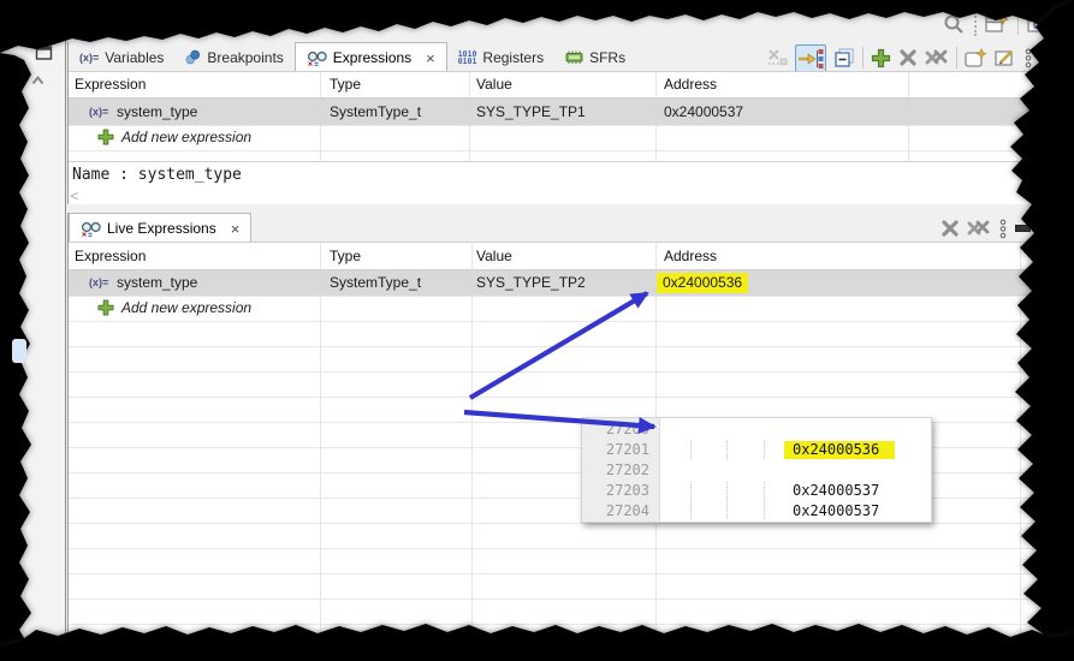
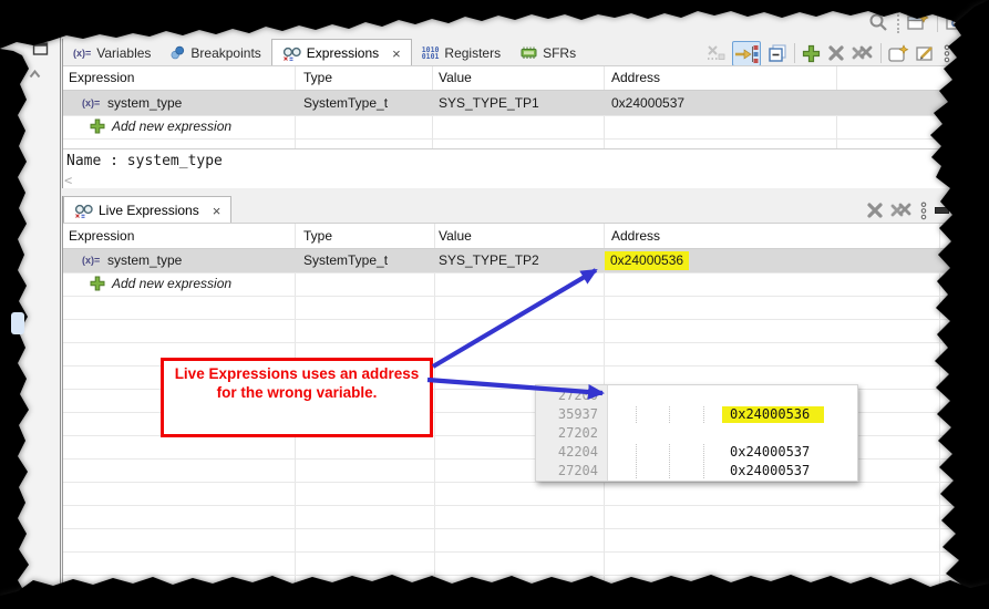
  (x)=
  Variables
  Breakpoints
  Expressions
  ×
  1010
  0101
  Registers
  SFRs
  Expression
  Type
  Value
  Address
  (x)=
  system_type
  SystemType_t
  SYS_TYPE_TP1
  0x24000537
  Add new expression
  Name : system_type
  <
  Live Expressions
  ×
  Expression
  Type
  Value
  Address
  (x)=
  system_type
  SystemType_t
  SYS_TYPE_TP2
  0x24000536
  Add new expression
  27200
- 27201
+ 35937
  27202
- 27203
+ 42204
  27204
  0x24000536
  0x24000537
  0x24000537
+ Live Expressions uses an address
+ for the wrong variable.
